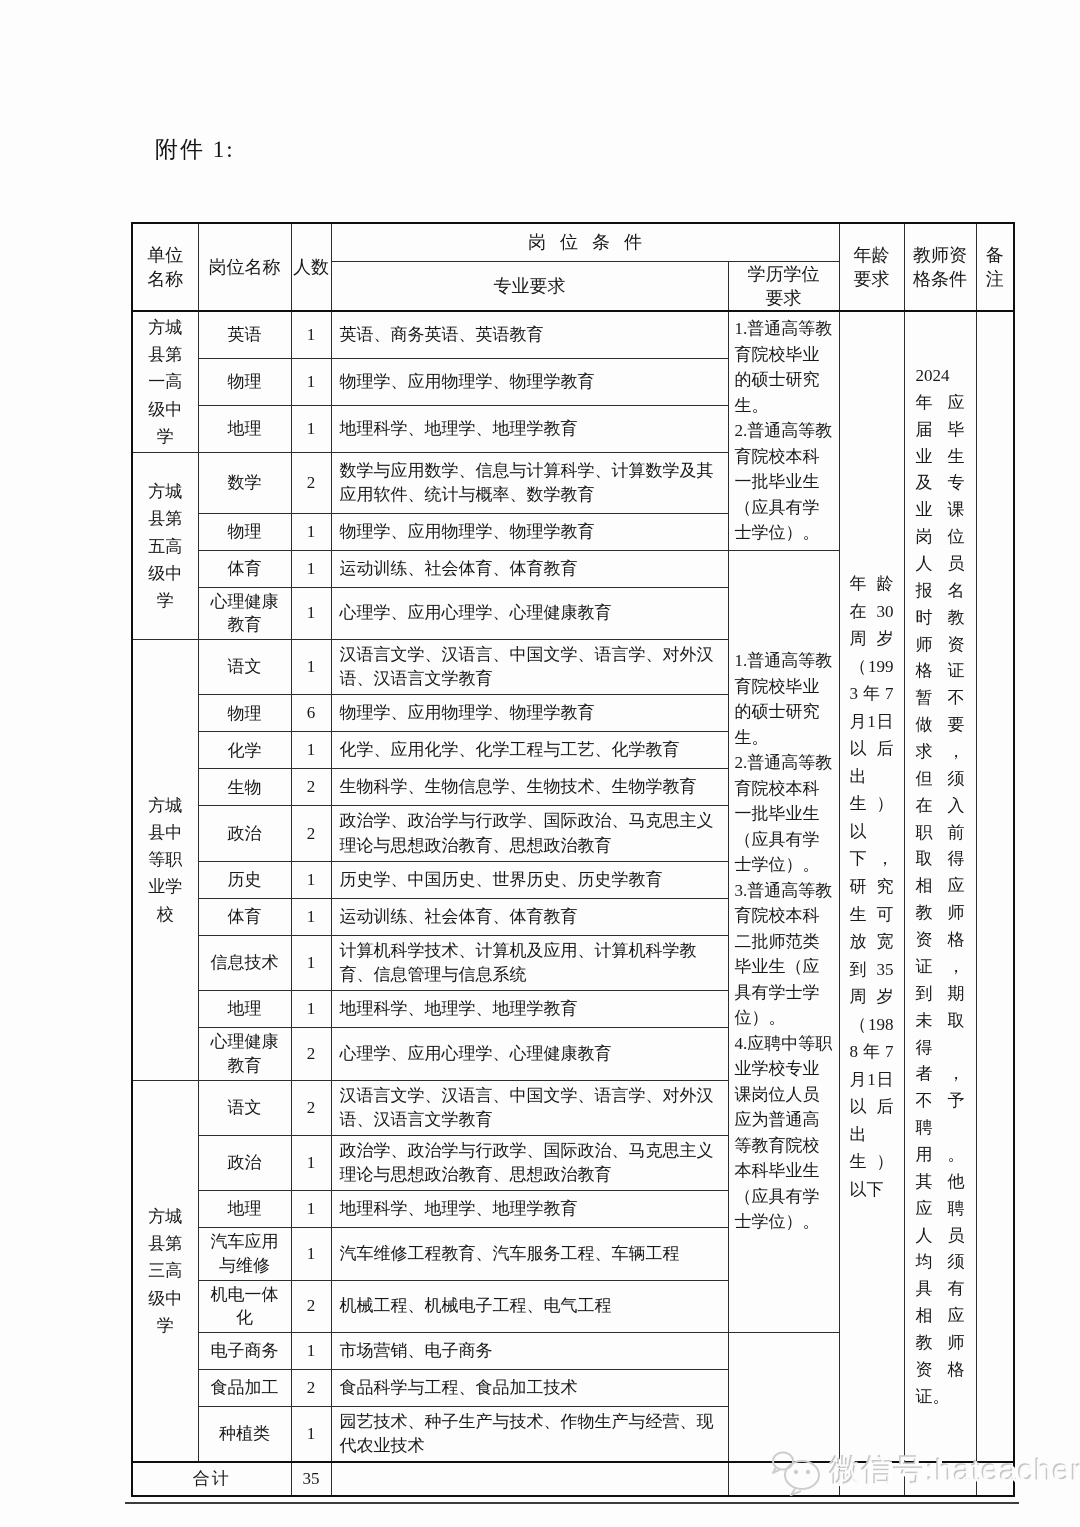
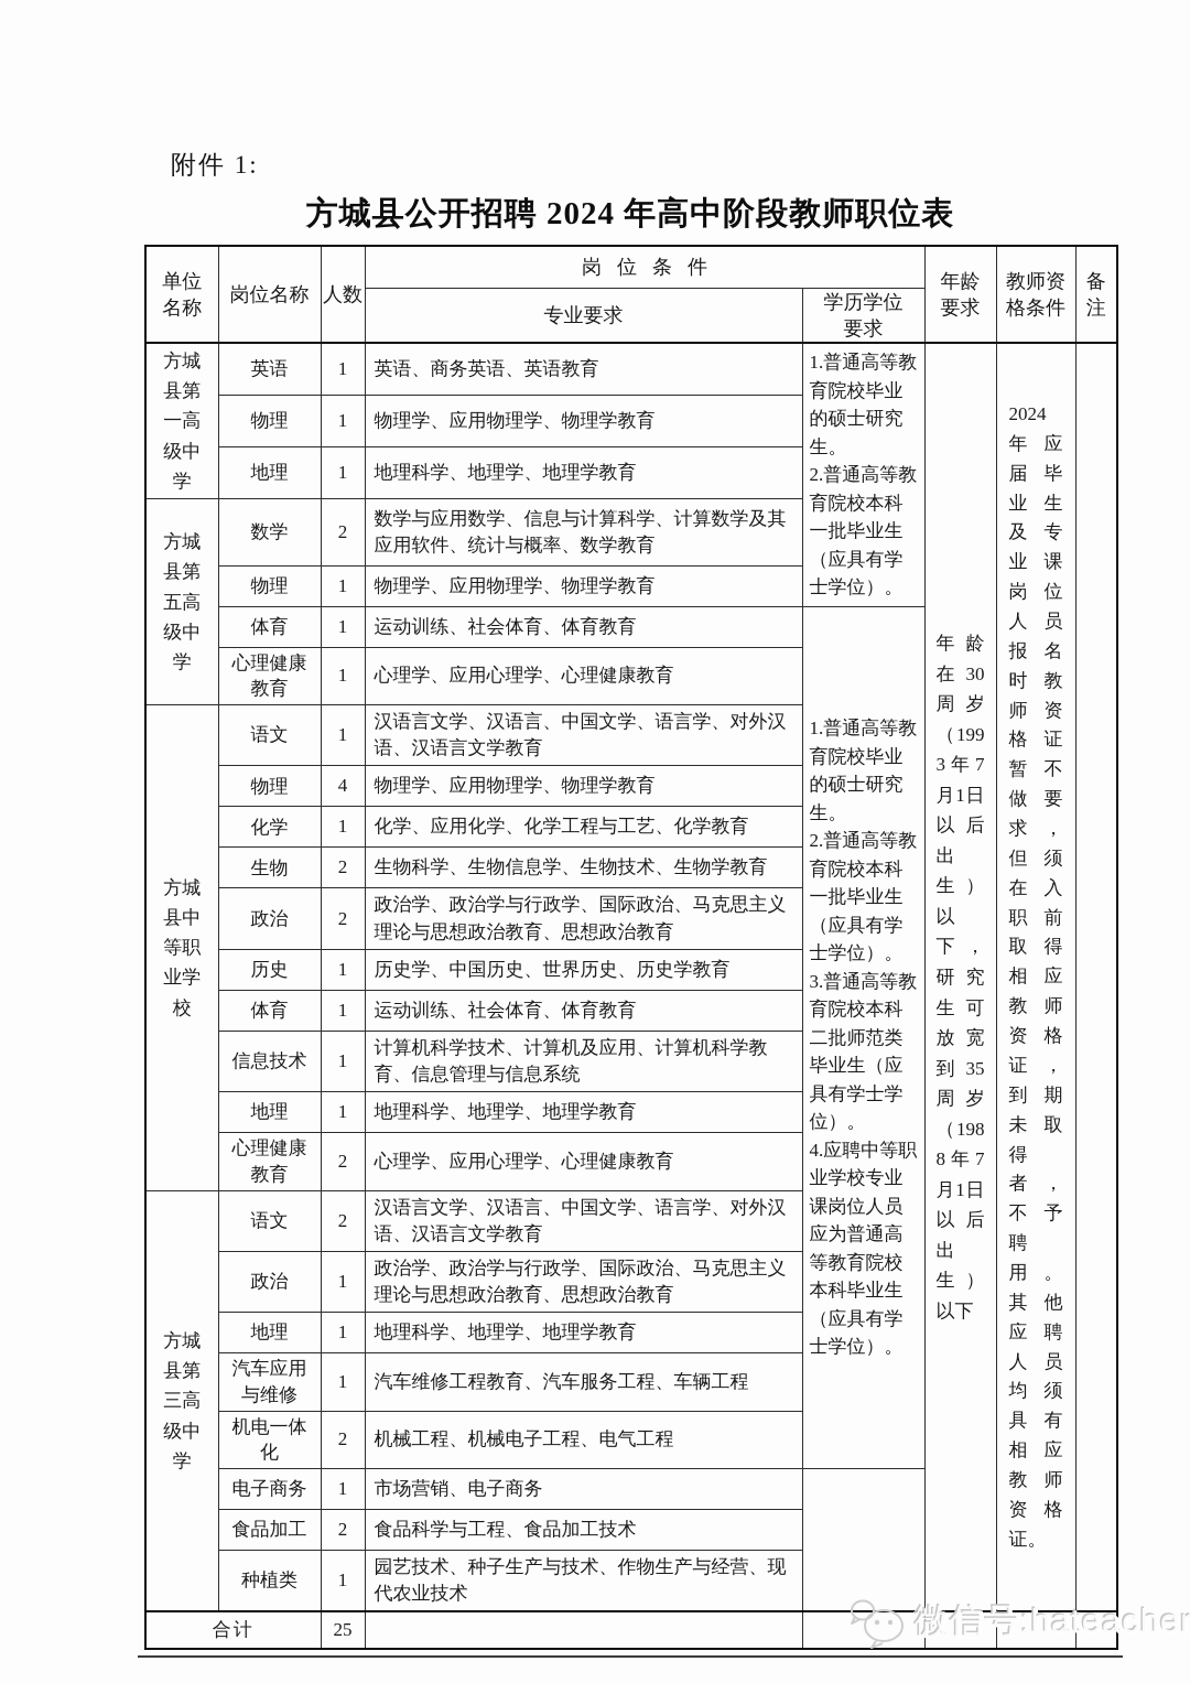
  附件 1:
+ 方城县公开招聘 2024 年高中阶段教师职位表
  单位名称	岗位名称	人数	岗位条件	年龄要求	教师资格条件	备注
  专业要求	学历学位要求
  方城县第一高级中学	英语	1	英语、商务英语、英语教育	1.普通高等教育院校毕业的硕士研究生。2.普通高等教育院校本科一批毕业生（应具有学士学位）。	年龄在30周岁（1993年7月1日以后出生）以下，研究生可放宽到35周岁（1988年7月1日以后出生）以下	2024年应届毕业生及专业课岗位人员报名时教师资格证暂不做要求，但须在入职前取得相应教师资格证，到期未取得者，不予聘用。其他应聘人员均须具有相应教师资格证。
  物理	1	物理学、应用物理学、物理学教育
  地理	1	地理科学、地理学、地理学教育
  方城县第五高级中学	数学	2	数学与应用数学、信息与计算科学、计算数学及其应用软件、统计与概率、数学教育
  物理	1	物理学、应用物理学、物理学教育
  体育	1	运动训练、社会体育、体育教育	1.普通高等教育院校毕业的硕士研究生。2.普通高等教育院校本科一批毕业生（应具有学士学位）。3.普通高等教育院校本科二批师范类毕业生（应具有学士学位）。4.应聘中等职业学校专业课岗位人员应为普通高等教育院校本科毕业生（应具有学士学位）。
  心理健康教育	1	心理学、应用心理学、心理健康教育
  方城县中等职业学校	语文	1	汉语言文学、汉语言、中国文学、语言学、对外汉语、汉语言文学教育
- 物理	6	物理学、应用物理学、物理学教育
+ 物理	4	物理学、应用物理学、物理学教育
  化学	1	化学、应用化学、化学工程与工艺、化学教育
  生物	2	生物科学、生物信息学、生物技术、生物学教育
  政治	2	政治学、政治学与行政学、国际政治、马克思主义理论与思想政治教育、思想政治教育
  历史	1	历史学、中国历史、世界历史、历史学教育
  体育	1	运动训练、社会体育、体育教育
  信息技术	1	计算机科学技术、计算机及应用、计算机科学教育、信息管理与信息系统
  地理	1	地理科学、地理学、地理学教育
  心理健康教育	2	心理学、应用心理学、心理健康教育
  方城县第三高级中学	语文	2	汉语言文学、汉语言、中国文学、语言学、对外汉语、汉语言文学教育
  政治	1	政治学、政治学与行政学、国际政治、马克思主义理论与思想政治教育、思想政治教育
  地理	1	地理科学、地理学、地理学教育
  汽车应用与维修	1	汽车维修工程教育、汽车服务工程、车辆工程
  机电一体化	2	机械工程、机械电子工程、电气工程
  电子商务	1	市场营销、电子商务
  食品加工	2	食品科学与工程、食品加工技术
  种植类	1	园艺技术、种子生产与技术、作物生产与经营、现代农业技术
- 合计	35
+ 合计	25
  微信号:hateacher
